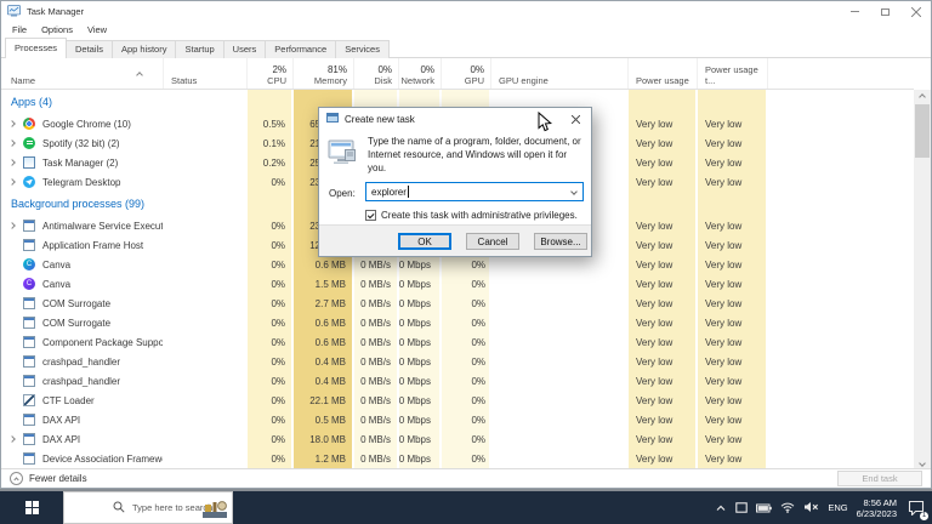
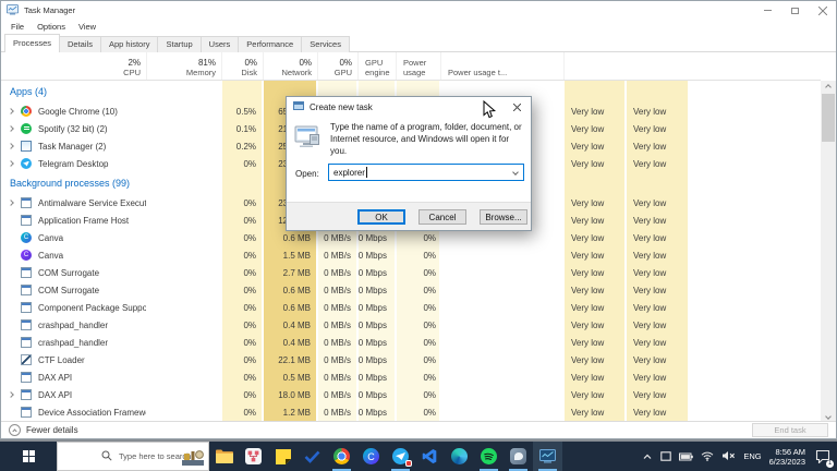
  Task Manager
  File
  Options
  View
  Processes
  Details
  App history
  Startup
  Users
  Performance
  Services
- Name
- Status
  2%
  CPU
  81%
  Memory
  0%
  Disk
  0%
  Network
  0%
  GPU
  GPU engine
  Power usage
  Power usage t...
  Apps (4)
  Google Chrome (10)
  0.5%
  Very low
  Very low
  Spotify (32 bit) (2)
  0.1%
  Very low
  Very low
  Task Manager (2)
  0.2%
  Very low
  Very low
  Telegram Desktop
  0%
  Very low
  Very low
  Background processes (99)
  Antimalware Service Execut
  0%
  Very low
  Very low
  Application Frame Host
  0%
  Very low
  Very low
  Canva
  0%
  0.6 MB
  0 MB/s
  0 Mbps
  0%
  Very low
  Very low
  Canva
  0%
  1.5 MB
  0 MB/s
  0 Mbps
  0%
  Very low
  Very low
  COM Surrogate
  0%
  2.7 MB
  0 MB/s
  0 Mbps
  0%
  Very low
  Very low
  COM Surrogate
  0%
  0.6 MB
  0 MB/s
  0 Mbps
  0%
  Very low
  Very low
  Component Package Suppo
  0%
  0.6 MB
  0 MB/s
  0 Mbps
  0%
  Very low
  Very low
  crashpad_handler
  0%
  0.4 MB
  0 MB/s
  0 Mbps
  0%
  Very low
  Very low
  crashpad_handler
  0%
  0.4 MB
  0 MB/s
  0 Mbps
  0%
  Very low
  Very low
  CTF Loader
  0%
  22.1 MB
  0 MB/s
  0 Mbps
  0%
  Very low
  Very low
  DAX API
  0%
  0.5 MB
  0 MB/s
  0 Mbps
  0%
  Very low
  Very low
  DAX API
  0%
  18.0 MB
  0 MB/s
  0 Mbps
  0%
  Very low
  Very low
  Device Association Framew
  0%
  1.2 MB
  0 MB/s
  0 Mbps
  0%
  Very low
  Very low
  Fewer details
  End task
  Create new task
  Type the name of a program, folder, document, or Internet resource, and Windows will open it for you.
  Open:
  explorer
- Create this task with administrative privileges.
  OK
  Cancel
  Browse...
  Type here to sear
+ C
  ENG
  8:56 AM
  6/23/2023
